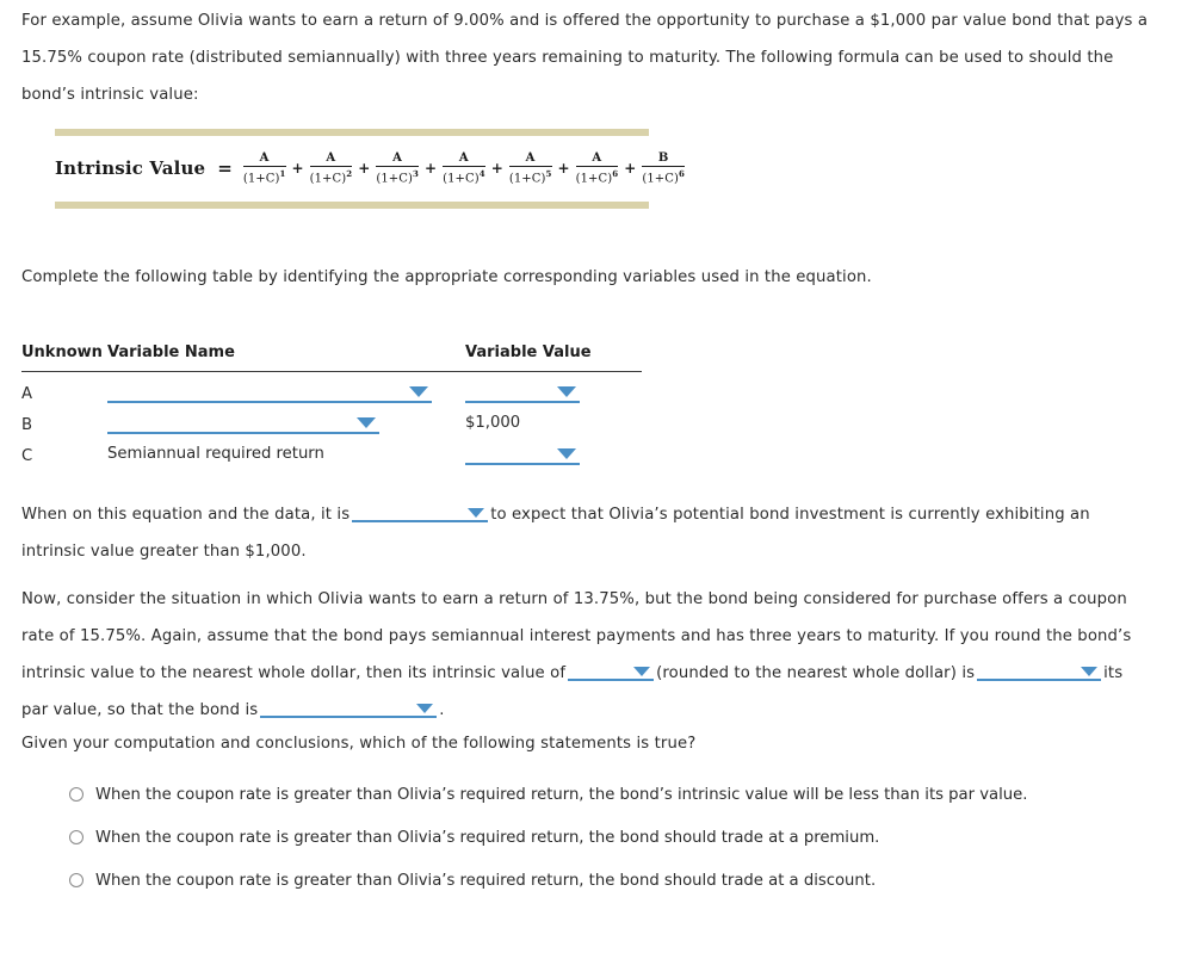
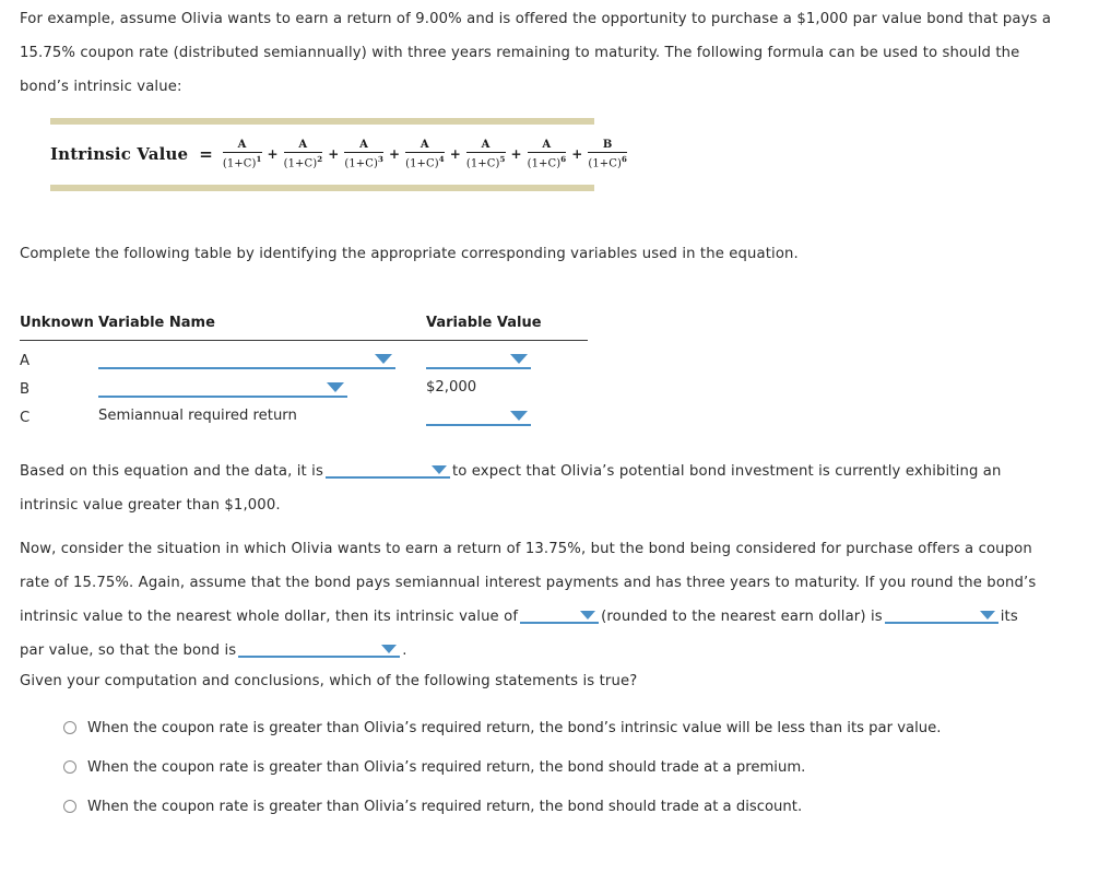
  For example, assume Olivia wants to earn a return of 9.00% and is offered the opportunity to purchase a $1,000 par value bond that pays a 15.75% coupon rate (distributed semiannually) with three years remaining to maturity. The following formula can be used to should the bond’s intrinsic value:
  Intrinsic Value
  =
  A
  (1+C)1
  +
  A
  (1+C)2
  +
  A
  (1+C)3
  +
  A
  (1+C)4
  +
  A
  (1+C)5
  +
  A
  (1+C)6
  +
  B
  (1+C)6
  Complete the following table by identifying the appropriate corresponding variables used in the equation.
  Unknown	Variable Name	Variable Value
  A
- B		$1,000
+ B		$2,000
  C	Semiannual required return
- When on this equation and the data, it is to expect that Olivia’s potential bond investment is currently exhibiting an intrinsic value greater than $1,000.
+ Based on this equation and the data, it is to expect that Olivia’s potential bond investment is currently exhibiting an intrinsic value greater than $1,000.
- Now, consider the situation in which Olivia wants to earn a return of 13.75%, but the bond being considered for purchase offers a coupon rate of 15.75%. Again, assume that the bond pays semiannual interest payments and has three years to maturity. If you round the bond’s intrinsic value to the nearest whole dollar, then its intrinsic value of (rounded to the nearest whole dollar) is its par value, so that the bond is .
+ Now, consider the situation in which Olivia wants to earn a return of 13.75%, but the bond being considered for purchase offers a coupon rate of 15.75%. Again, assume that the bond pays semiannual interest payments and has three years to maturity. If you round the bond’s intrinsic value to the nearest whole dollar, then its intrinsic value of (rounded to the nearest earn dollar) is its par value, so that the bond is .
  Given your computation and conclusions, which of the following statements is true?
  When the coupon rate is greater than Olivia’s required return, the bond’s intrinsic value will be less than its par value.
  When the coupon rate is greater than Olivia’s required return, the bond should trade at a premium.
  When the coupon rate is greater than Olivia’s required return, the bond should trade at a discount.
